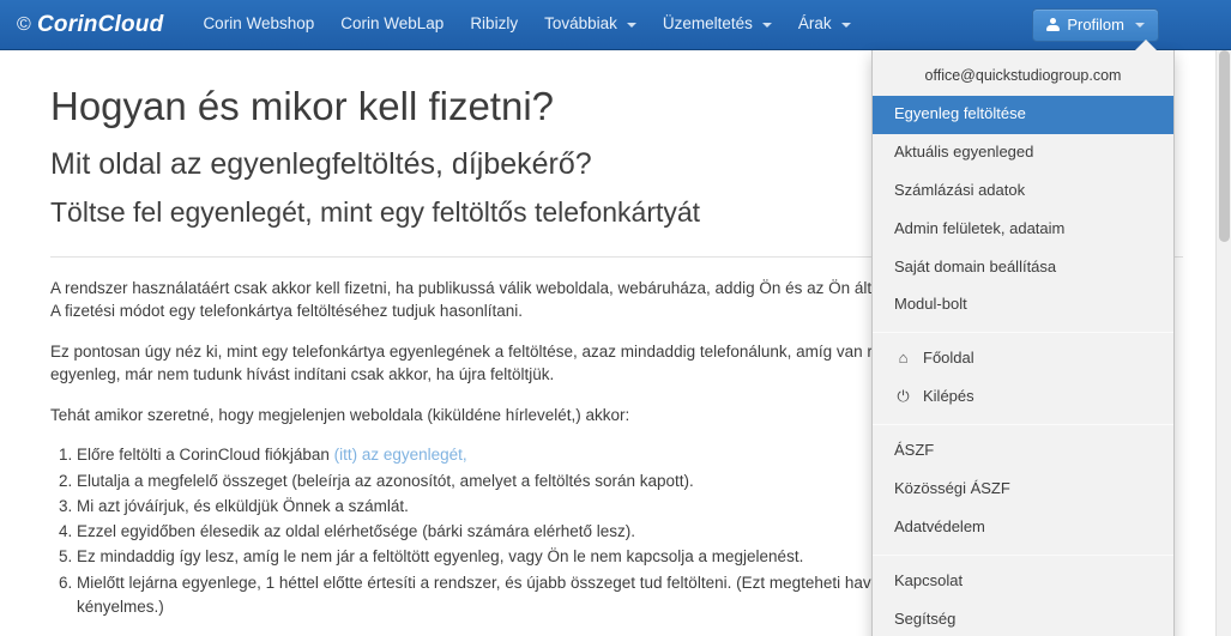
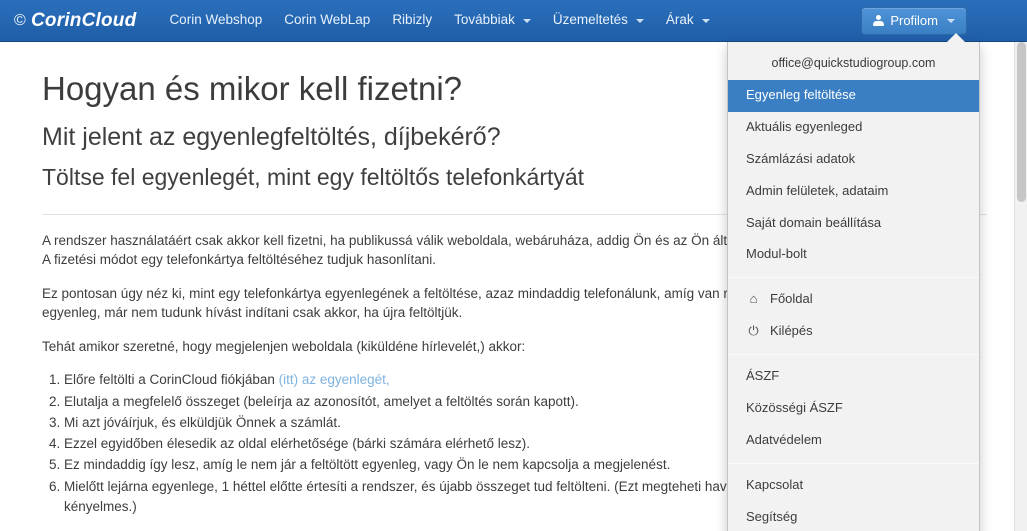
  ©
  CorinCloud
  Corin Webshop
  Corin WebLap
  Ribizly
  Továbbiak
  Üzemeltetés
  Árak
  Profilom
  Hogyan és mikor kell fizetni?
- Mit oldal az egyenlegfeltöltés, díjbekérő?
+ Mit jelent az egyenlegfeltöltés, díjbekérő?
  Töltse fel egyenlegét, mint egy feltöltős telefonkártyát
  A rendszer használatáért csak akkor kell fizetni, ha publikussá válik weboldala, webáruháza, addig Ön és az Ön ált
  A fizetési módot egy telefonkártya feltöltéséhez tudjuk hasonlítani.
  Ez pontosan úgy néz ki, mint egy telefonkártya egyenlegének a feltöltése, azaz mindaddig telefonálunk, amíg van r egyenleg, már nem tudunk hívást indítani csak akkor, ha újra feltöltjük.
  Tehát amikor szeretné, hogy megjelenjen weboldala (kiküldéne hírlevelét,) akkor:
  Előre feltölti a CorinCloud fiókjában (itt) az egyenlegét,
  Elutalja a megfelelő összeget (beleírja az azonosítót, amelyet a feltöltés során kapott).
  Mi azt jóváírjuk, és elküldjük Önnek a számlát.
  Ezzel egyidőben élesedik az oldal elérhetősége (bárki számára elérhető lesz).
  Ez mindaddig így lesz, amíg le nem jár a feltöltött egyenleg, vagy Ön le nem kapcsolja a megjelenést.
  Mielőtt lejárna egyenlege, 1 héttel előtte értesíti a rendszer, és újabb összeget tud feltölteni. (Ezt megteheti hav kényelmes.)
  office@quickstudiogroup.com
  Egyenleg feltöltése
  Aktuális egyenleged
  Számlázási adatok
  Admin felületek, adataim
  Saját domain beállítása
  Modul-bolt
  ⌂
  Főoldal
  ⏻
  Kilépés
  ÁSZF
  Közösségi ÁSZF
  Adatvédelem
  Kapcsolat
  Segítség
